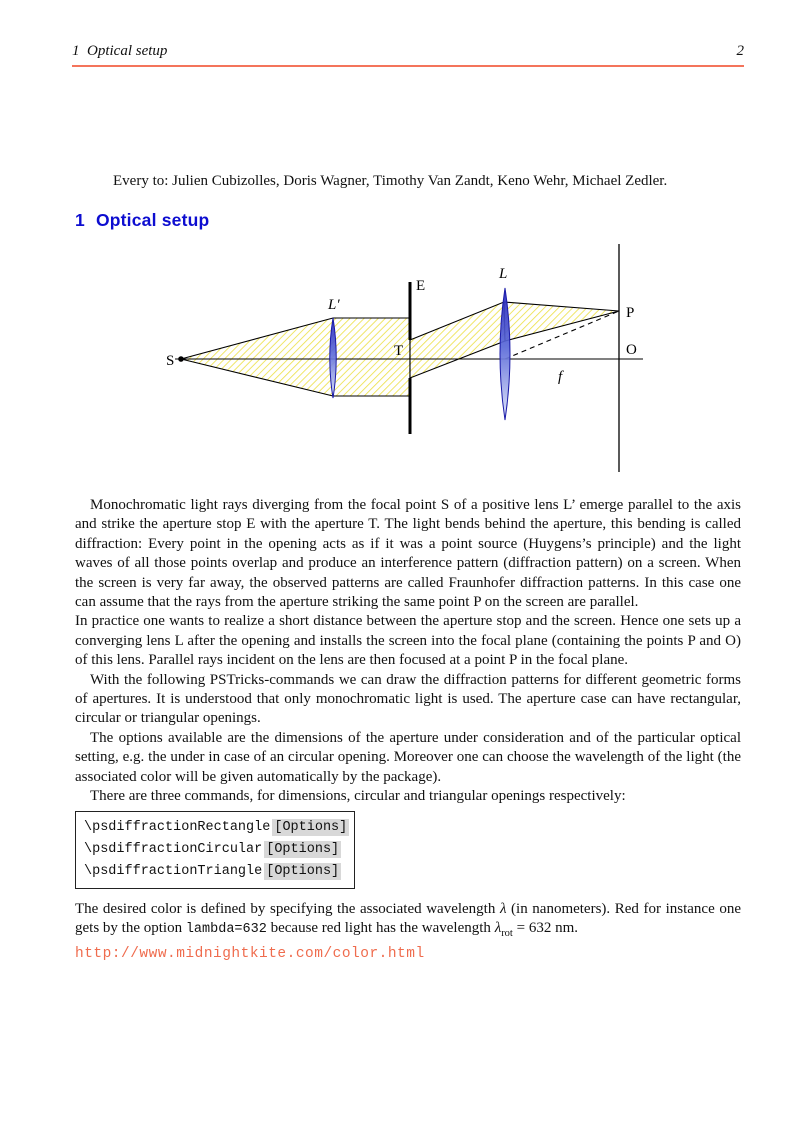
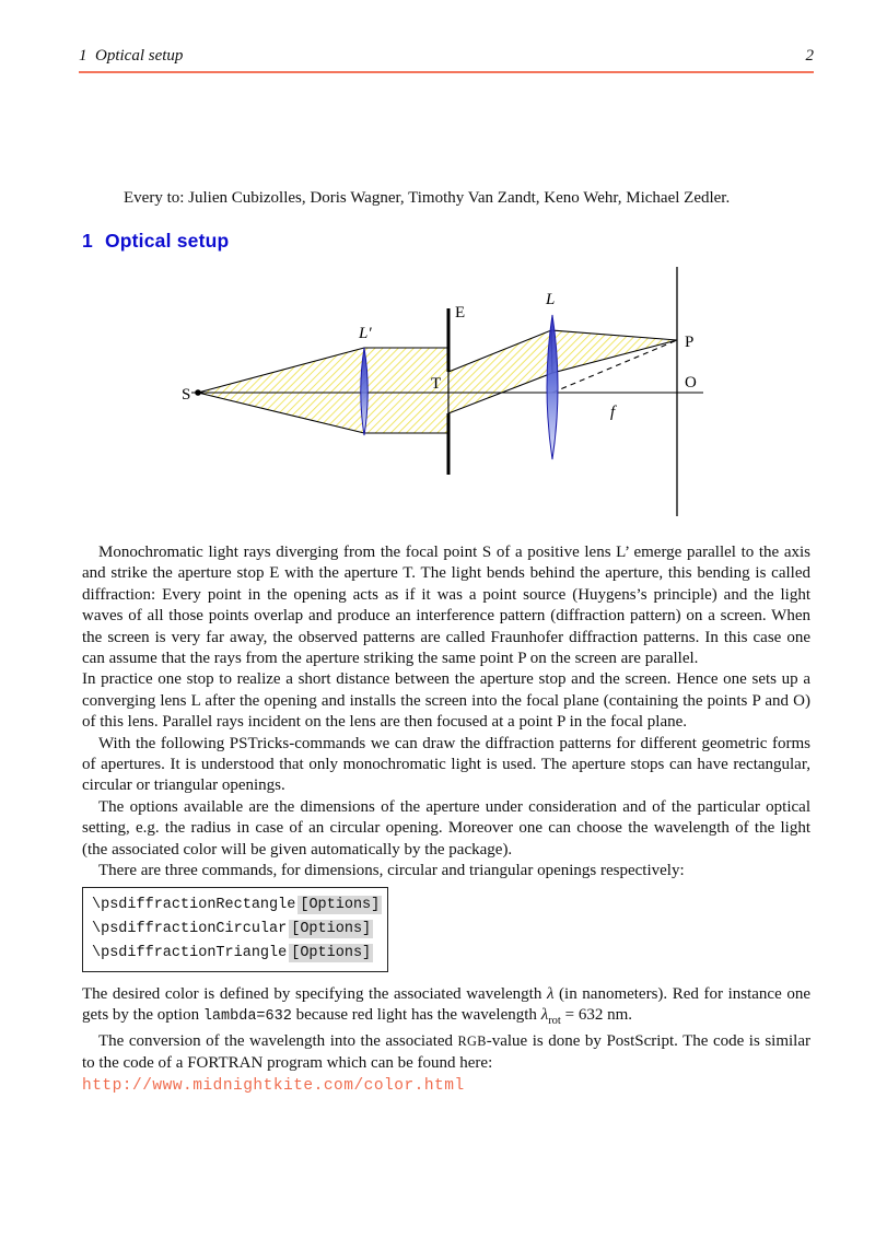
  1 Optical setup
  2
  Every to: Julien Cubizolles, Doris Wagner, Timothy Van Zandt, Keno Wehr, Michael Zedler.
  1 Optical setup
  S
  L′
  E
  T
  L
  P
  O
  f
  Monochromatic light rays diverging from the focal point S of a positive lens L’ emerge parallel to the axis and strike the aperture stop E with the aperture T. The light bends behind the aperture, this bending is called diffraction: Every point in the opening acts as if it was a point source (Huygens’s principle) and the light waves of all those points overlap and produce an interference pattern (diffraction pattern) on a screen. When the screen is very far away, the observed patterns are called Fraunhofer diffraction patterns. In this case one can assume that the rays from the aperture striking the same point P on the screen are parallel.
- In practice one wants to realize a short distance between the aperture stop and the screen. Hence one sets up a converging lens L after the opening and installs the screen into the focal plane (containing the points P and O) of this lens. Parallel rays incident on the lens are then focused at a point P in the focal plane.
+ In practice one stop to realize a short distance between the aperture stop and the screen. Hence one sets up a converging lens L after the opening and installs the screen into the focal plane (containing the points P and O) of this lens. Parallel rays incident on the lens are then focused at a point P in the focal plane.
- With the following PSTricks-commands we can draw the diffraction patterns for different geometric forms of apertures. It is understood that only monochromatic light is used. The aperture case can have rectangular, circular or triangular openings.
+ With the following PSTricks-commands we can draw the diffraction patterns for different geometric forms of apertures. It is understood that only monochromatic light is used. The aperture stops can have rectangular, circular or triangular openings.
- The options available are the dimensions of the aperture under consideration and of the particular optical setting, e.g. the under in case of an circular opening. Moreover one can choose the wavelength of the light (the associated color will be given automatically by the package).
+ The options available are the dimensions of the aperture under consideration and of the particular optical setting, e.g. the radius in case of an circular opening. Moreover one can choose the wavelength of the light (the associated color will be given automatically by the package).
  There are three commands, for dimensions, circular and triangular openings respectively:
  \psdiffractionRectangle [Options]
  \psdiffractionCircular [Options]
  \psdiffractionTriangle [Options]
  The desired color is defined by specifying the associated wavelength λ (in nanometers). Red for instance one gets by the option lambda=632 because red light has the wavelength λrot = 632 nm.
+ The conversion of the wavelength into the associated RGB-value is done by PostScript. The code is similar to the code of a FORTRAN program which can be found here:
  http://www.midnightkite.com/color.html
